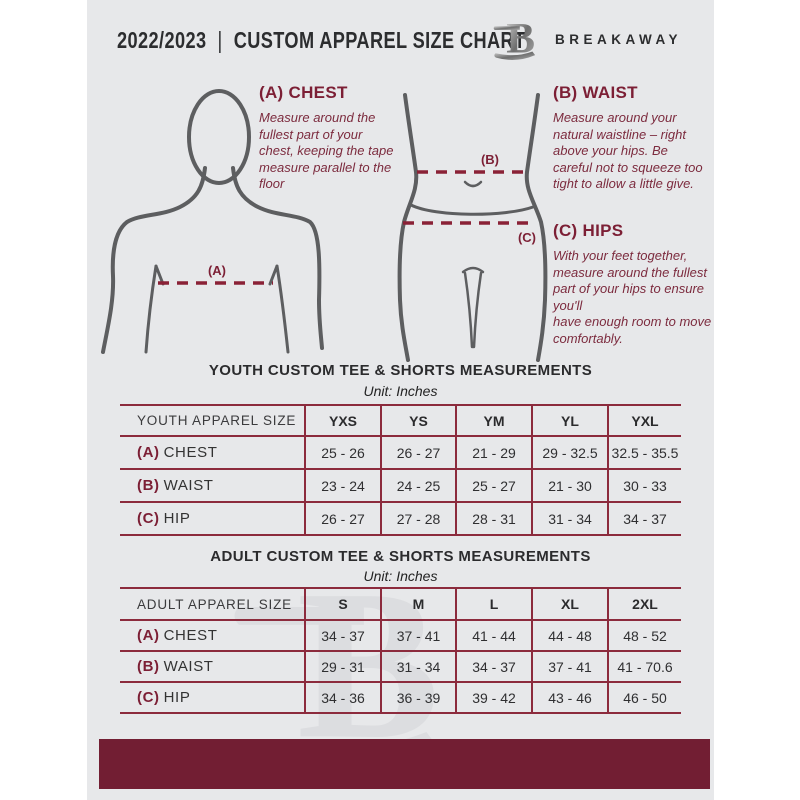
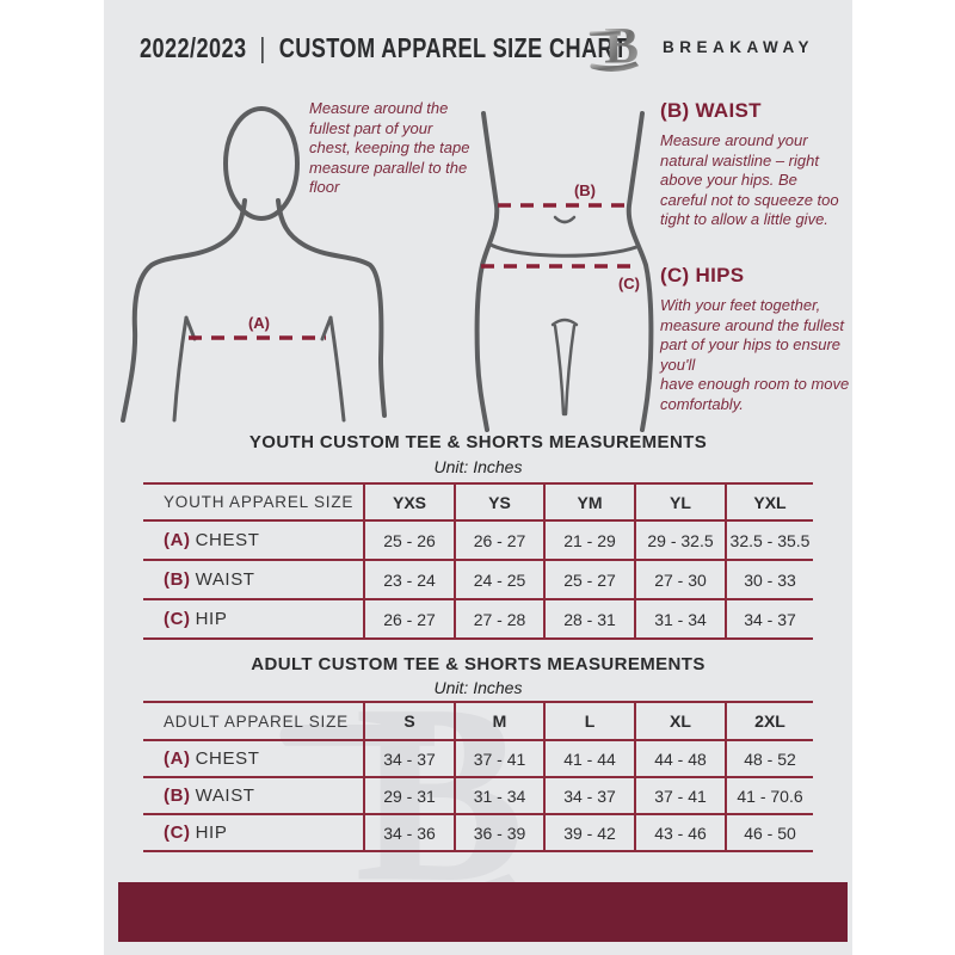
  B
  2022/2023 | CUSTOM APPAREL SIZE CHART
  B
  BREAKAWAY
  (A)
  (B)
  (C)
- (A) CHEST
  Measure around the fullest part of your chest, keeping the tape measure parallel to the floor
  (B) WAIST
  Measure around your natural waistline – right above your hips. Be careful not to squeeze too tight to allow a little give.
  (C) HIPS
  With your feet together, measure around the fullest part of your hips to ensure you'll
  have enough room to move comfortably.
  YOUTH CUSTOM TEE & SHORTS MEASUREMENTS
  Unit: Inches
  YOUTH APPAREL SIZE	YXS	YS	YM	YL	YXL
  (A) CHEST	25 - 26	26 - 27	21 - 29	29 - 32.5	32.5 - 35.5
- (B) WAIST	23 - 24	24 - 25	25 - 27	21 - 30	30 - 33
+ (B) WAIST	23 - 24	24 - 25	25 - 27	27 - 30	30 - 33
  (C) HIP	26 - 27	27 - 28	28 - 31	31 - 34	34 - 37
  ADULT CUSTOM TEE & SHORTS MEASUREMENTS
  Unit: Inches
  ADULT APPAREL SIZE	S	M	L	XL	2XL
  (A) CHEST	34 - 37	37 - 41	41 - 44	44 - 48	48 - 52
  (B) WAIST	29 - 31	31 - 34	34 - 37	37 - 41	41 - 70.6
  (C) HIP	34 - 36	36 - 39	39 - 42	43 - 46	46 - 50
